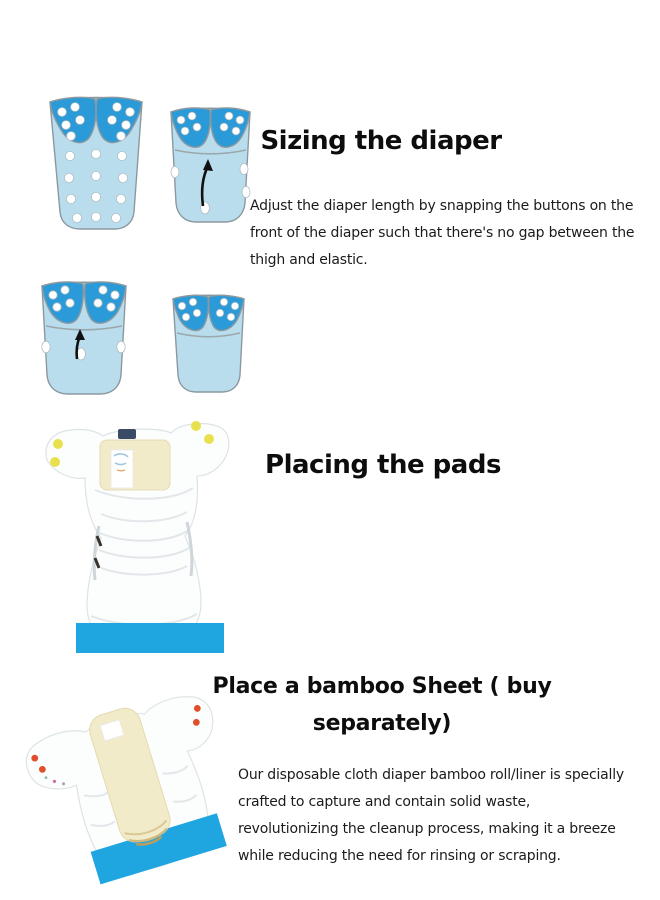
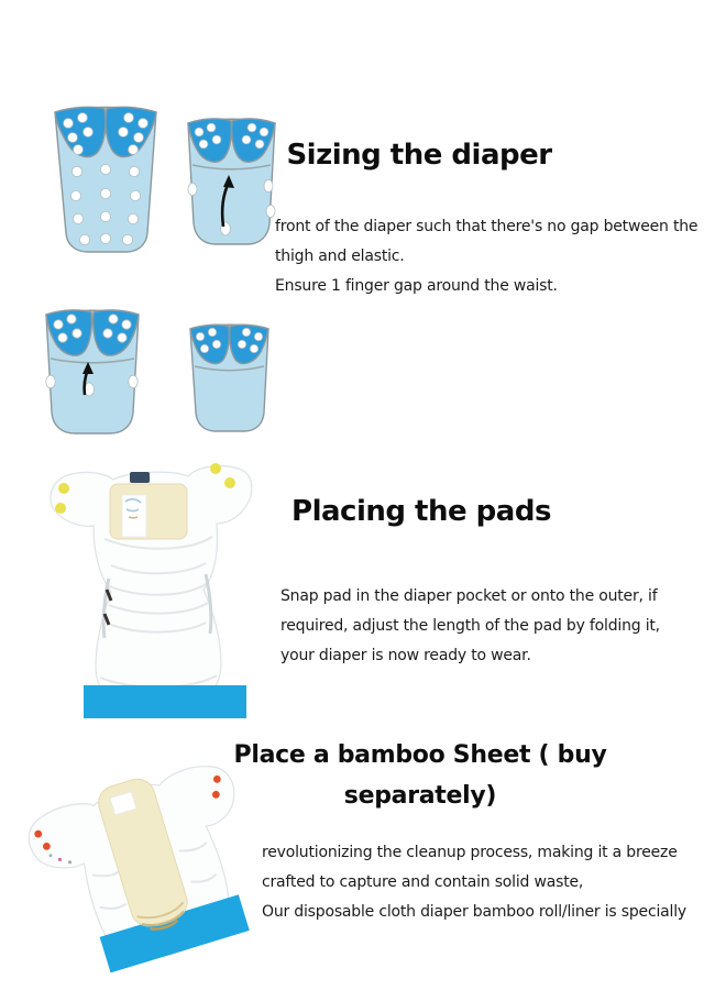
  Sizing the diaper
- Adjust the diaper length by snapping the buttons on the
  front of the diaper such that there's no gap between the
  thigh and elastic.
+ Ensure 1 finger gap around the waist.
  Placing the pads
+ Snap pad in the diaper pocket or onto the outer, if
+ required, adjust the length of the pad by folding it,
+ your diaper is now ready to wear.
  Place a bamboo Sheet ( buy
  separately)
- Our disposable cloth diaper bamboo roll/liner is specially
+ revolutionizing the cleanup process, making it a breeze
  crafted to capture and contain solid waste,
- revolutionizing the cleanup process, making it a breeze
+ Our disposable cloth diaper bamboo roll/liner is specially
- while reducing the need for rinsing or scraping.
